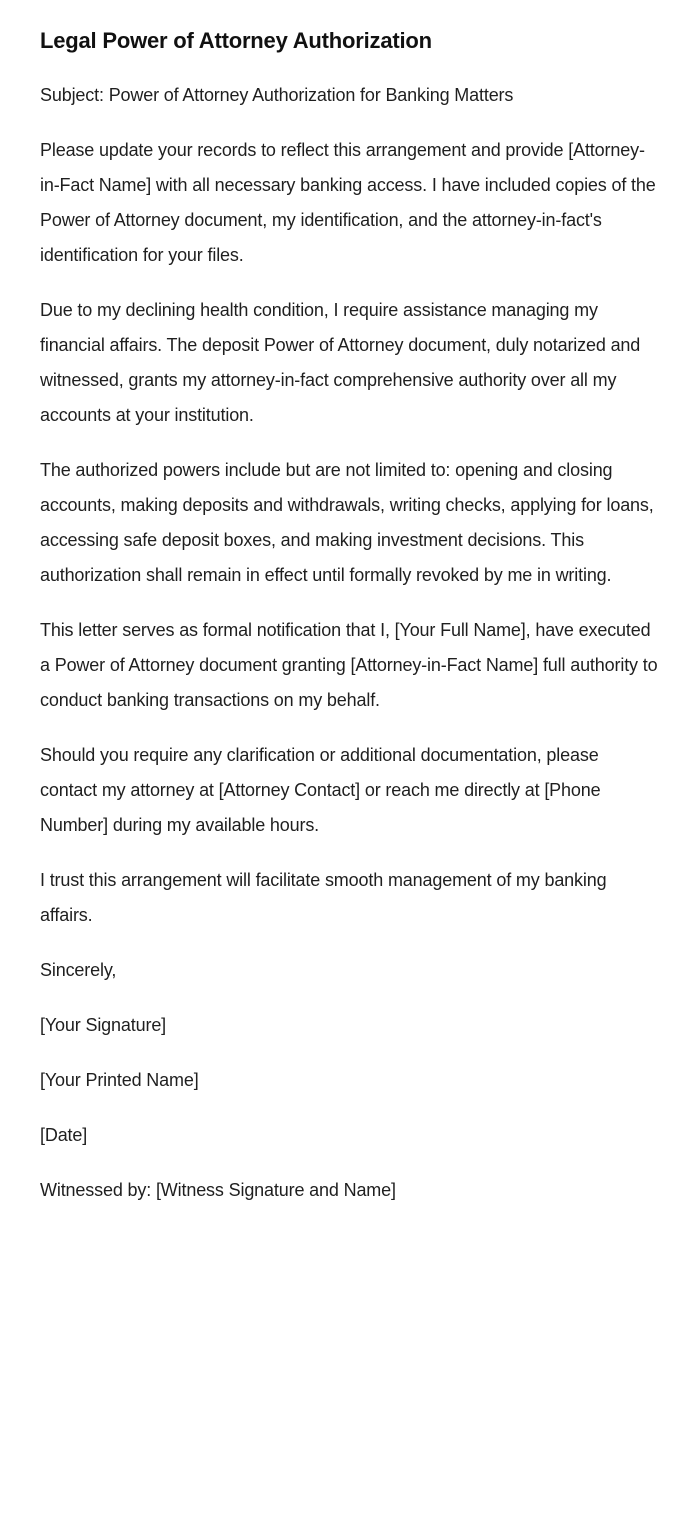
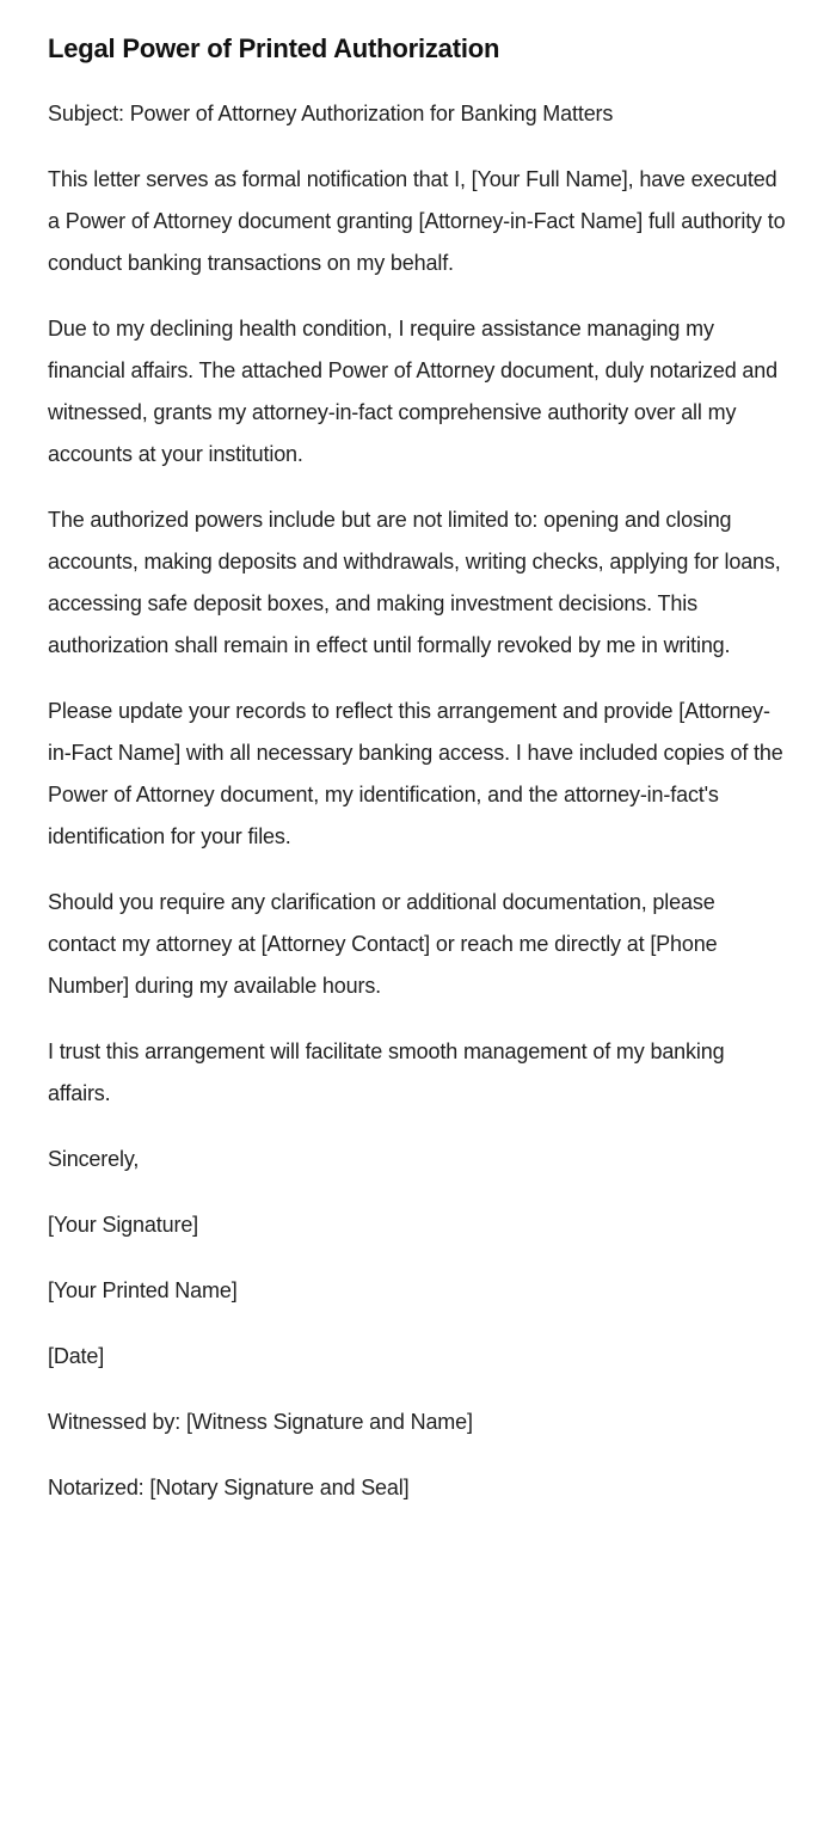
- Legal Power of Attorney Authorization
+ Legal Power of Printed Authorization
  Subject: Power of Attorney Authorization for Banking Matters
- Please update your records to reflect this arrangement and provide [Attorney-in-Fact Name] with all necessary banking access. I have included copies of the Power of Attorney document, my identification, and the attorney-in-fact's identification for your files.
+ This letter serves as formal notification that I, [Your Full Name], have executed a Power of Attorney document granting [Attorney-in-Fact Name] full authority to conduct banking transactions on my behalf.
- Due to my declining health condition, I require assistance managing my financial affairs. The deposit Power of Attorney document, duly notarized and witnessed, grants my attorney-in-fact comprehensive authority over all my accounts at your institution.
+ Due to my declining health condition, I require assistance managing my financial affairs. The attached Power of Attorney document, duly notarized and witnessed, grants my attorney-in-fact comprehensive authority over all my accounts at your institution.
  The authorized powers include but are not limited to: opening and closing accounts, making deposits and withdrawals, writing checks, applying for loans, accessing safe deposit boxes, and making investment decisions. This authorization shall remain in effect until formally revoked by me in writing.
- This letter serves as formal notification that I, [Your Full Name], have executed a Power of Attorney document granting [Attorney-in-Fact Name] full authority to conduct banking transactions on my behalf.
+ Please update your records to reflect this arrangement and provide [Attorney-in-Fact Name] with all necessary banking access. I have included copies of the Power of Attorney document, my identification, and the attorney-in-fact's identification for your files.
  Should you require any clarification or additional documentation, please contact my attorney at [Attorney Contact] or reach me directly at [Phone Number] during my available hours.
  I trust this arrangement will facilitate smooth management of my banking affairs.
  Sincerely,
  [Your Signature]
  [Your Printed Name]
  [Date]
  Witnessed by: [Witness Signature and Name]
+ Notarized: [Notary Signature and Seal]
